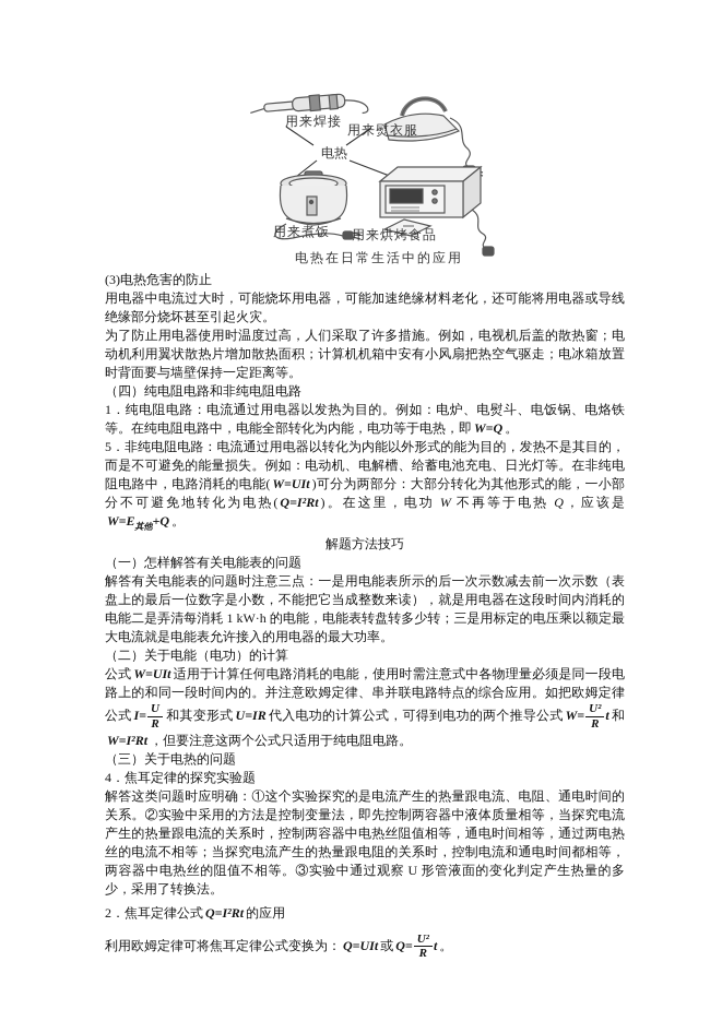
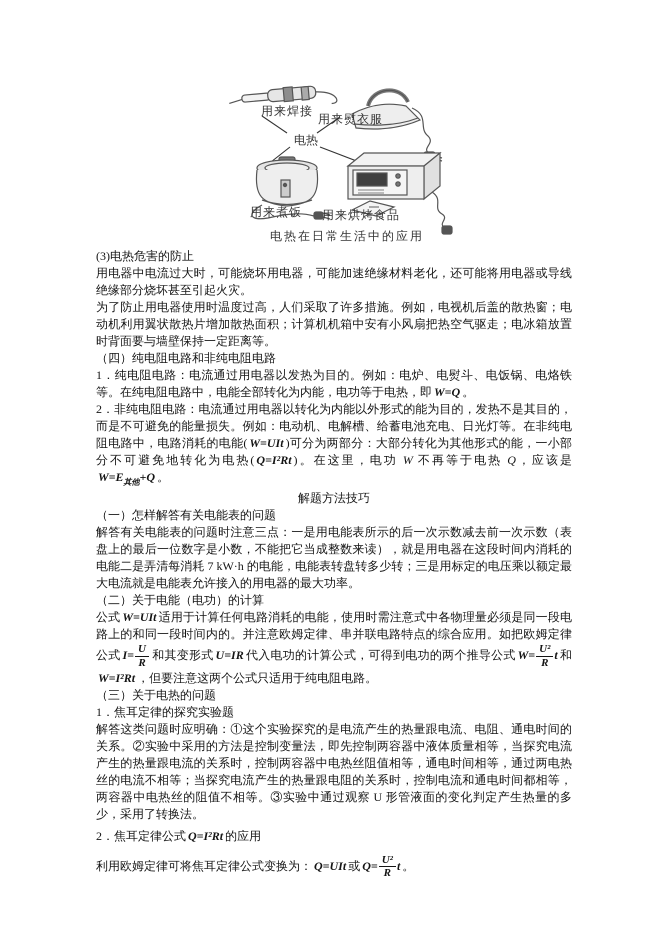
  用来焊接
  用来熨衣服
  电热
  用来煮饭
  用来烘烤食品
  电热在日常生活中的应用
  (3)电热危害的防止
  用电器中电流过大时，可能烧坏用电器，可能加速绝缘材料老化，还可能将用电器或导线绝缘部分烧坏甚至引起火灾。
  为了防止用电器使用时温度过高，人们采取了许多措施。例如，电视机后盖的散热窗；电动机利用翼状散热片增加散热面积；计算机机箱中安有小风扇把热空气驱走；电冰箱放置时背面要与墙壁保持一定距离等。
  （四）纯电阻电路和非纯电阻电路
  1．纯电阻电路：电流通过用电器以发热为目的。例如：电炉、电熨斗、电饭锅、电烙铁等。在纯电阻电路中，电能全部转化为内能，电功等于电热，即 W=Q 。
- 5．非纯电阻电路：电流通过用电器以转化为内能以外形式的能为目的，发热不是其目的，而是不可避免的能量损失。例如：电动机、电解槽、给蓄电池充电、日光灯等。在非纯电阻电路中，电路消耗的电能( W=UIt )可分为两部分：大部分转化为其他形式的能，一小部分不可避免地转化为电热( Q=I²Rt )。在这里，电功 W 不再等于电热 Q，应该是W=E其他+Q 。
+ 2．非纯电阻电路：电流通过用电器以转化为内能以外形式的能为目的，发热不是其目的，而是不可避免的能量损失。例如：电动机、电解槽、给蓄电池充电、日光灯等。在非纯电阻电路中，电路消耗的电能( W=UIt )可分为两部分：大部分转化为其他形式的能，一小部分不可避免地转化为电热( Q=I²Rt )。在这里，电功 W 不再等于电热 Q，应该是W=E其他+Q 。
  解题方法技巧
  （一）怎样解答有关电能表的问题
- 解答有关电能表的问题时注意三点：一是用电能表所示的后一次示数减去前一次示数（表盘上的最后一位数字是小数，不能把它当成整数来读），就是用电器在这段时间内消耗的电能二是弄清每消耗 1 kW·h 的电能，电能表转盘转多少转；三是用标定的电压乘以额定最大电流就是电能表允许接入的用电器的最大功率。
+ 解答有关电能表的问题时注意三点：一是用电能表所示的后一次示数减去前一次示数（表盘上的最后一位数字是小数，不能把它当成整数来读），就是用电器在这段时间内消耗的电能二是弄清每消耗 7 kW·h 的电能，电能表转盘转多少转；三是用标定的电压乘以额定最大电流就是电能表允许接入的用电器的最大功率。
  （二）关于电能（电功）的计算
  公式 W=UIt 适用于计算任何电路消耗的电能，使用时需注意式中各物理量必须是同一段电路上的和同一段时间内的。并注意欧姆定律、串并联电路特点的综合应用。如把欧姆定律公式 I=
  U
  R
  和其变形式 U=IR 代入电功的计算公式，可得到电功的两个推导公式 W=
  U²
  R
  t 和W=I²Rt ，但要注意这两个公式只适用于纯电阻电路。
  （三）关于电热的问题
- 4．焦耳定律的探究实验题
+ 1．焦耳定律的探究实验题
  解答这类问题时应明确：①这个实验探究的是电流产生的热量跟电流、电阻、通电时间的关系。②实验中采用的方法是控制变量法，即先控制两容器中液体质量相等，当探究电流产生的热量跟电流的关系时，控制两容器中电热丝阻值相等，通电时间相等，通过两电热丝的电流不相等；当探究电流产生的热量跟电阻的关系时，控制电流和通电时间都相等，两容器中电热丝的阻值不相等。③实验中通过观察 U 形管液面的变化判定产生热量的多少，采用了转换法。
  2．焦耳定律公式 Q=I²Rt 的应用
  利用欧姆定律可将焦耳定律公式变换为： Q=UIt 或 Q=
  U²
  R
  t 。
